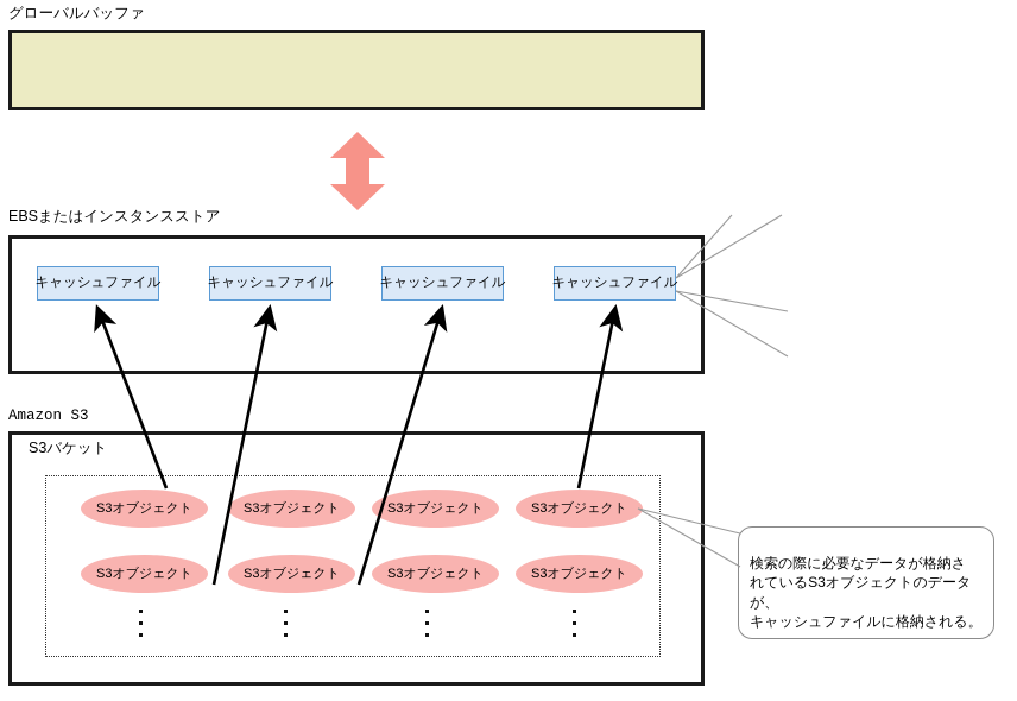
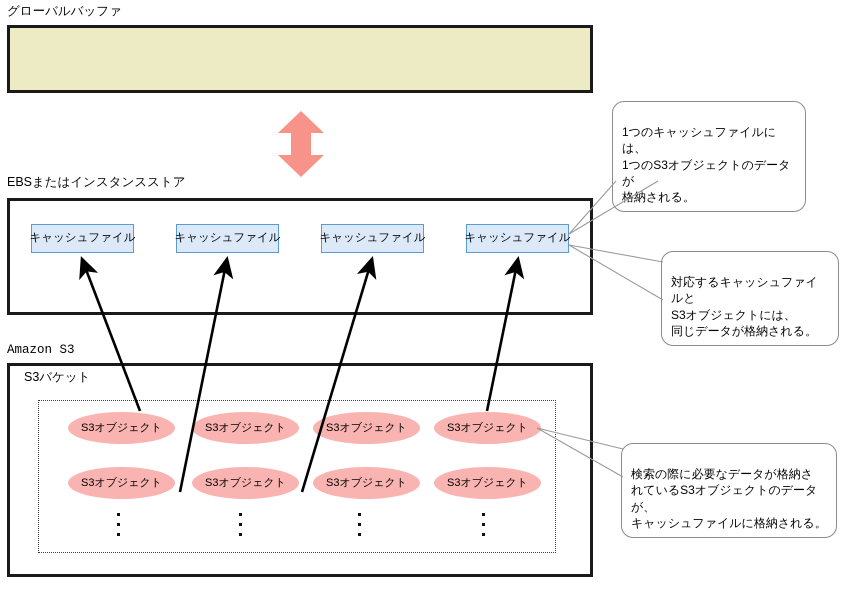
  グローバルバッファ
  EBSまたはインスタンスストア
  キャッシュファイル
  キャッシュファイル
  キャッシュファイル
  キャッシュファイル
  Amazon S3
  S3バケット
  S3オブジェクト
  S3オブジェクト
  S3オブジェクト
  S3オブジェクト
  S3オブジェクト
  S3オブジェクト
  S3オブジェクト
  S3オブジェクト
+ 1つのキャッシュファイルには、
+ 1つのS3オブジェクトのデータが
+ 格納される。
+ 対応するキャッシュファイルと
+ S3オブジェクトには、
+ 同じデータが格納される。
  検索の際に必要なデータが格納さ
  れているS3オブジェクトのデータが、
  キャッシュファイルに格納される。
